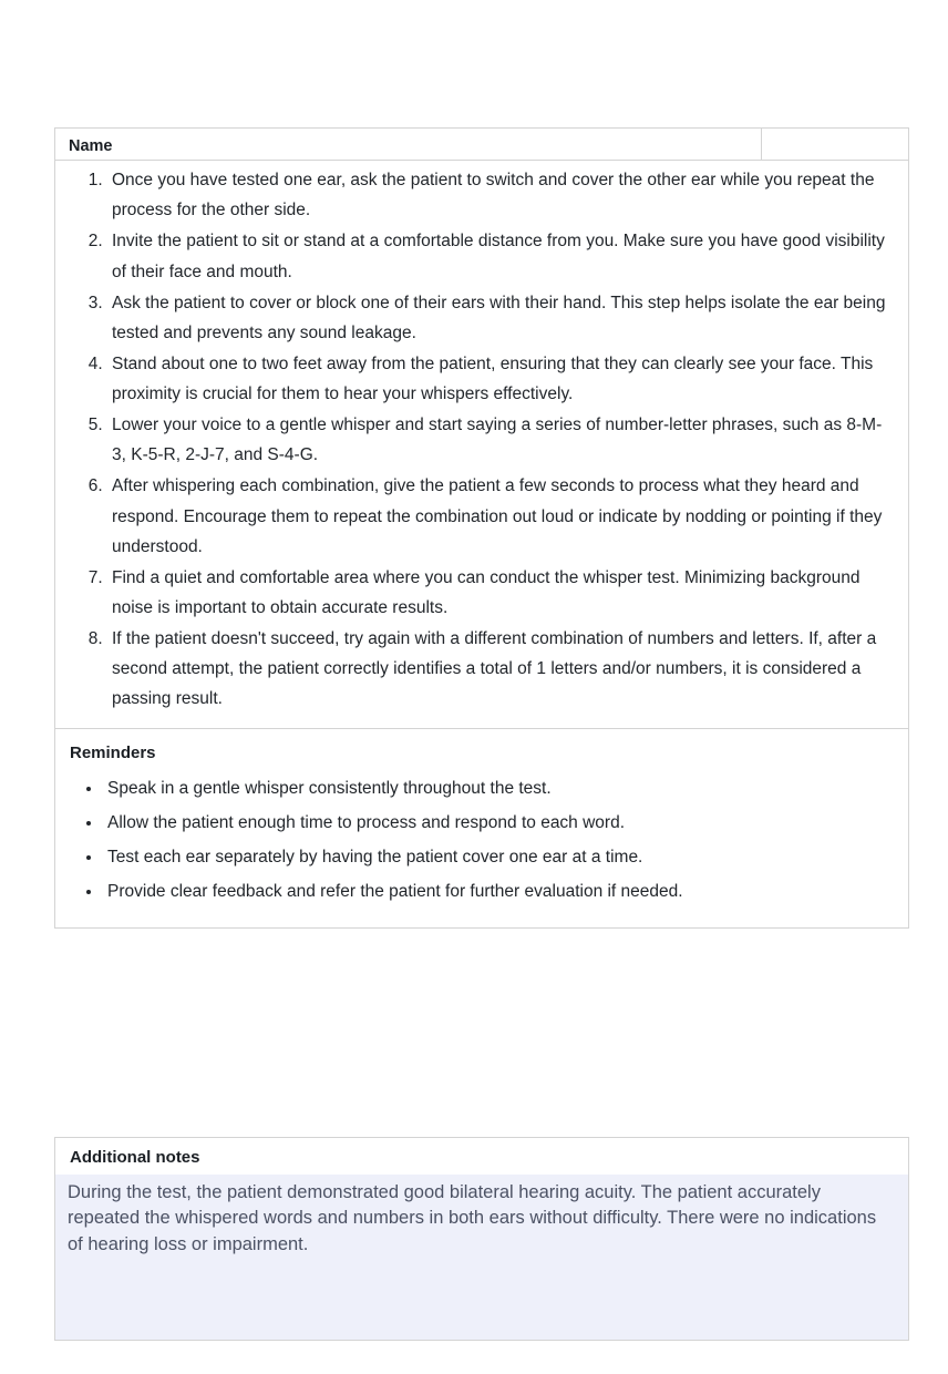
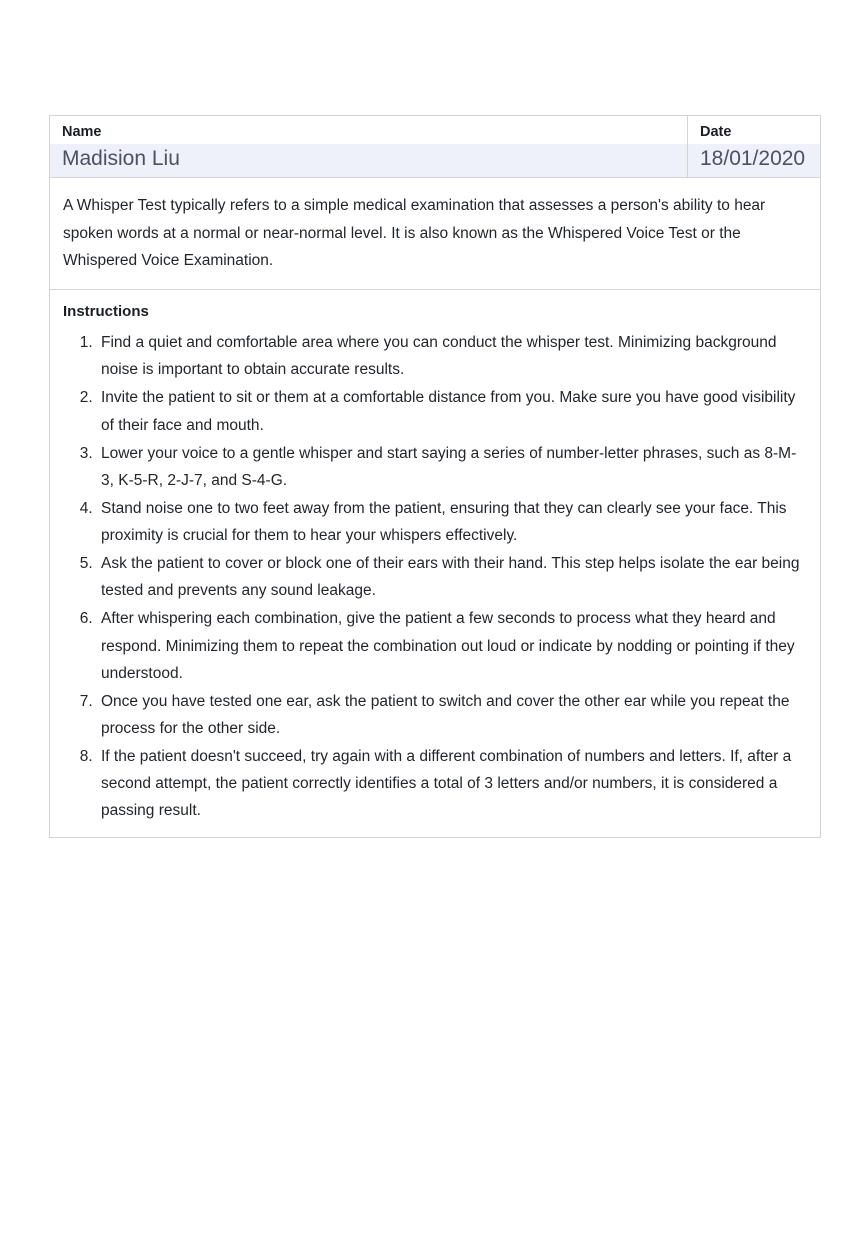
  Name
+ Madision Liu
+ Date
+ 18/01/2020
+ A Whisper Test typically refers to a simple medical examination that assesses a person's ability to hear spoken words at a normal or near-normal level. It is also known as the Whispered Voice Test or the Whispered Voice Examination.
+ Instructions
- Once you have tested one ear, ask the patient to switch and cover the other ear while you repeat the process for the other side.
+ Find a quiet and comfortable area where you can conduct the whisper test. Minimizing background noise is important to obtain accurate results.
- Invite the patient to sit or stand at a comfortable distance from you. Make sure you have good visibility of their face and mouth.
+ Invite the patient to sit or them at a comfortable distance from you. Make sure you have good visibility of their face and mouth.
- Ask the patient to cover or block one of their ears with their hand. This step helps isolate the ear being tested and prevents any sound leakage.
+ Lower your voice to a gentle whisper and start saying a series of number-letter phrases, such as 8-M-3, K-5-R, 2-J-7, and S-4-G.
- Stand about one to two feet away from the patient, ensuring that they can clearly see your face. This proximity is crucial for them to hear your whispers effectively.
+ Stand noise one to two feet away from the patient, ensuring that they can clearly see your face. This proximity is crucial for them to hear your whispers effectively.
- Lower your voice to a gentle whisper and start saying a series of number-letter phrases, such as 8-M-3, K-5-R, 2-J-7, and S-4-G.
+ Ask the patient to cover or block one of their ears with their hand. This step helps isolate the ear being tested and prevents any sound leakage.
- After whispering each combination, give the patient a few seconds to process what they heard and respond. Encourage them to repeat the combination out loud or indicate by nodding or pointing if they understood.
+ After whispering each combination, give the patient a few seconds to process what they heard and respond. Minimizing them to repeat the combination out loud or indicate by nodding or pointing if they understood.
- Find a quiet and comfortable area where you can conduct the whisper test. Minimizing background noise is important to obtain accurate results.
+ Once you have tested one ear, ask the patient to switch and cover the other ear while you repeat the process for the other side.
- If the patient doesn't succeed, try again with a different combination of numbers and letters. If, after a second attempt, the patient correctly identifies a total of 1 letters and/or numbers, it is considered a passing result.
+ If the patient doesn't succeed, try again with a different combination of numbers and letters. If, after a second attempt, the patient correctly identifies a total of 3 letters and/or numbers, it is considered a passing result.
- Reminders
- Speak in a gentle whisper consistently throughout the test.
- Allow the patient enough time to process and respond to each word.
- Test each ear separately by having the patient cover one ear at a time.
- Provide clear feedback and refer the patient for further evaluation if needed.
- Additional notes
- During the test, the patient demonstrated good bilateral hearing acuity. The patient accurately repeated the whispered words and numbers in both ears without difficulty. There were no indications of hearing loss or impairment.
